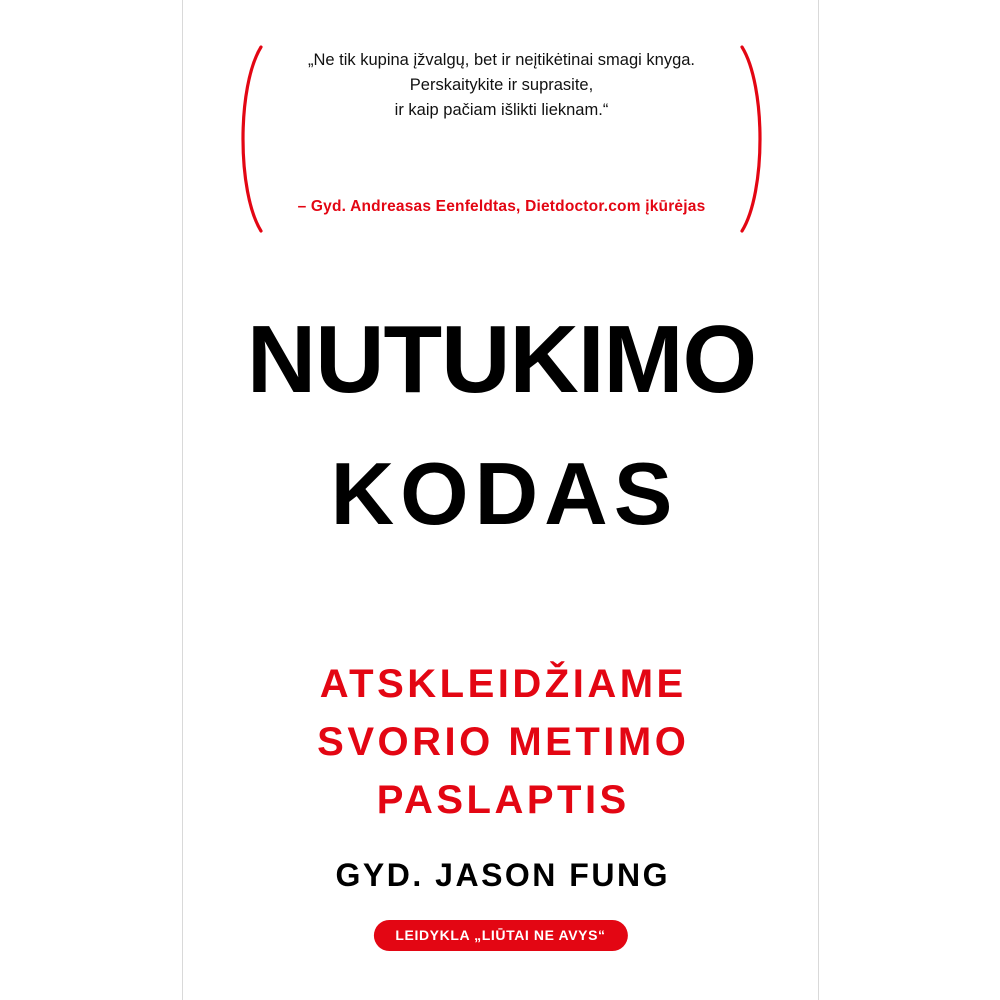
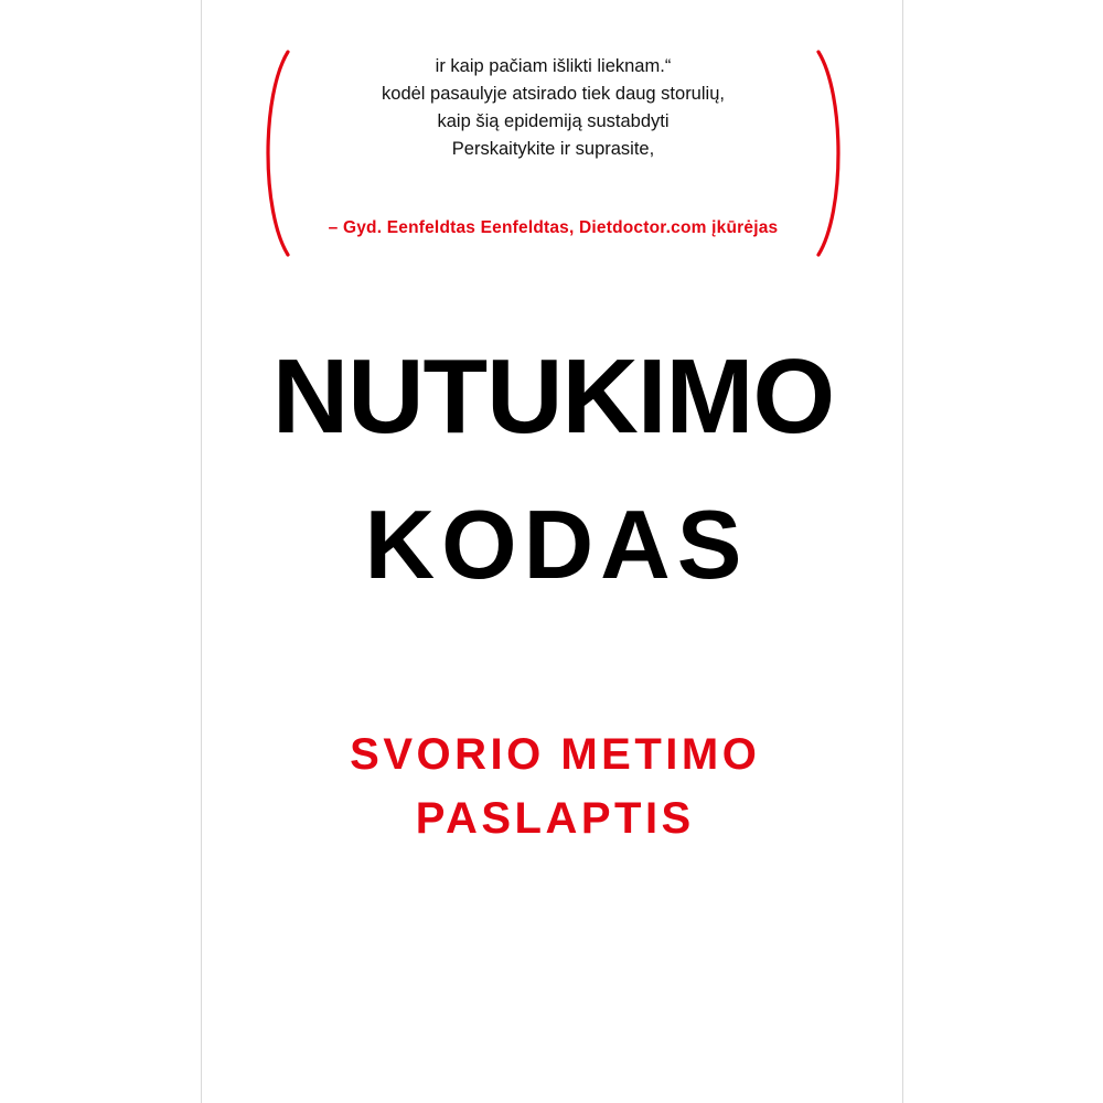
- „Ne tik kupina įžvalgų, bet ir neįtikėtinai smagi knyga.
- Perskaitykite ir suprasite,
+ ir kaip pačiam išlikti lieknam.“
+ kodėl pasaulyje atsirado tiek daug storulių,
+ kaip šią epidemiją sustabdyti
- ir kaip pačiam išlikti lieknam.“
+ Perskaitykite ir suprasite,
- – Gyd. Andreasas Eenfeldtas, Dietdoctor.com įkūrėjas
+ – Gyd. Eenfeldtas Eenfeldtas, Dietdoctor.com įkūrėjas
  NUTUKIMO
  KODAS
- ATSKLEIDŽIAME
  SVORIO METIMO
  PASLAPTIS
- GYD. JASON FUNG
- LEIDYKLA „LIŪTAI NE AVYS“
